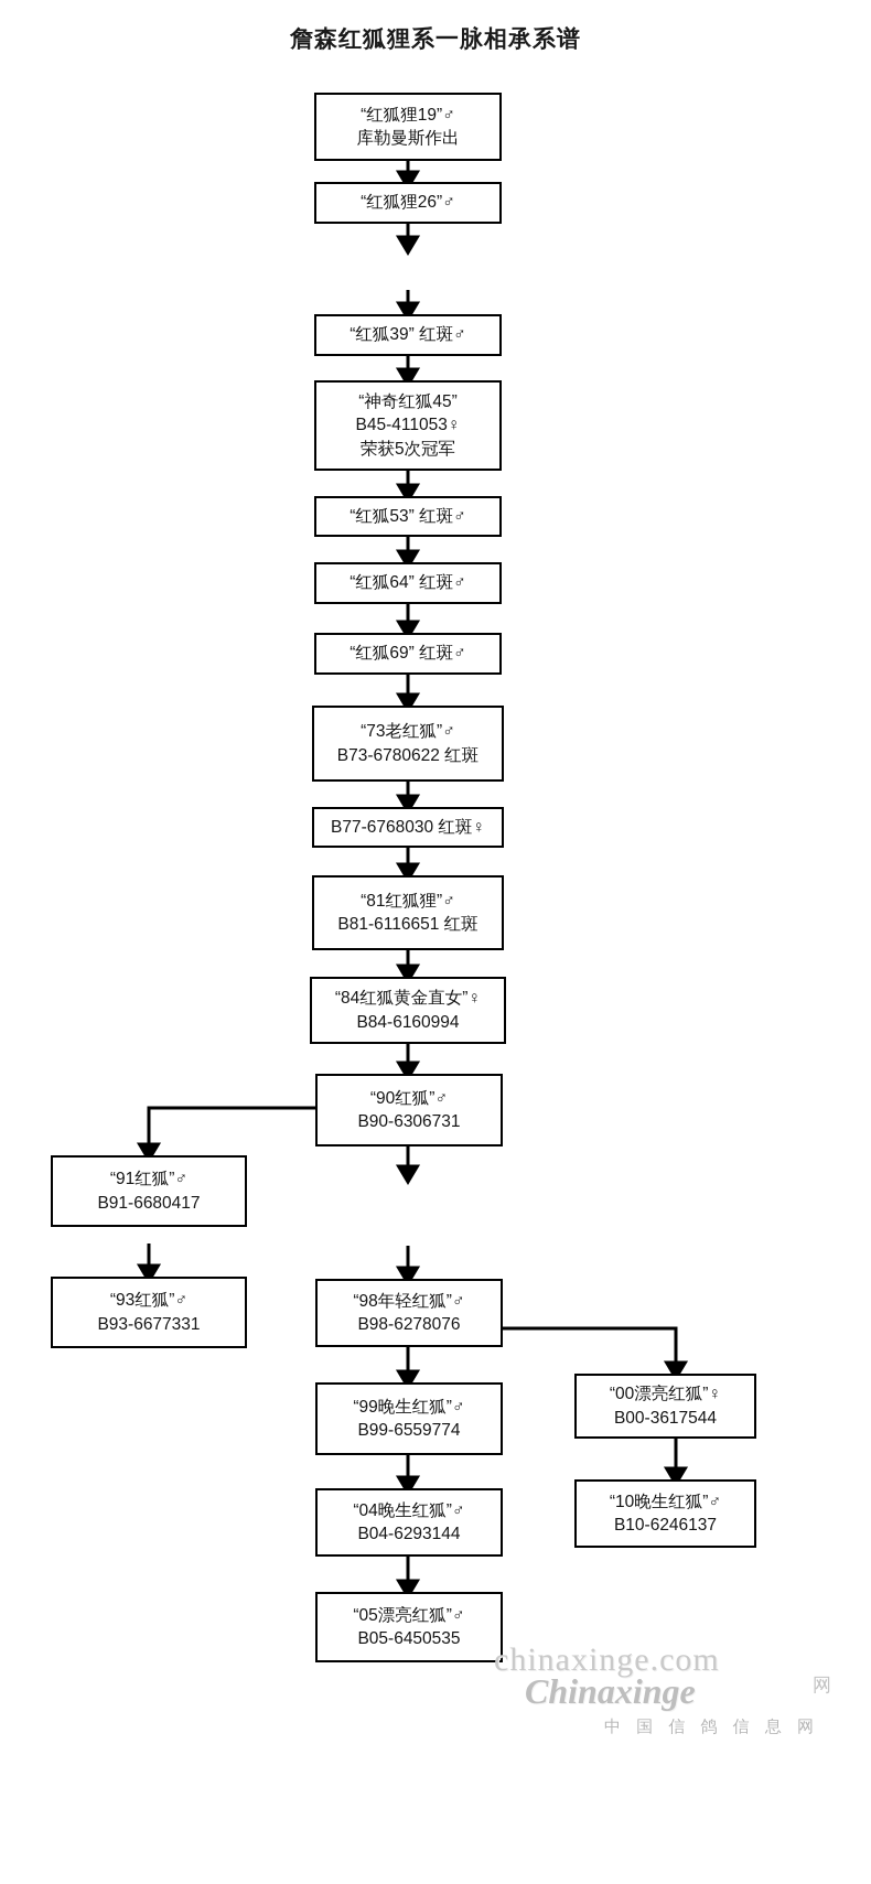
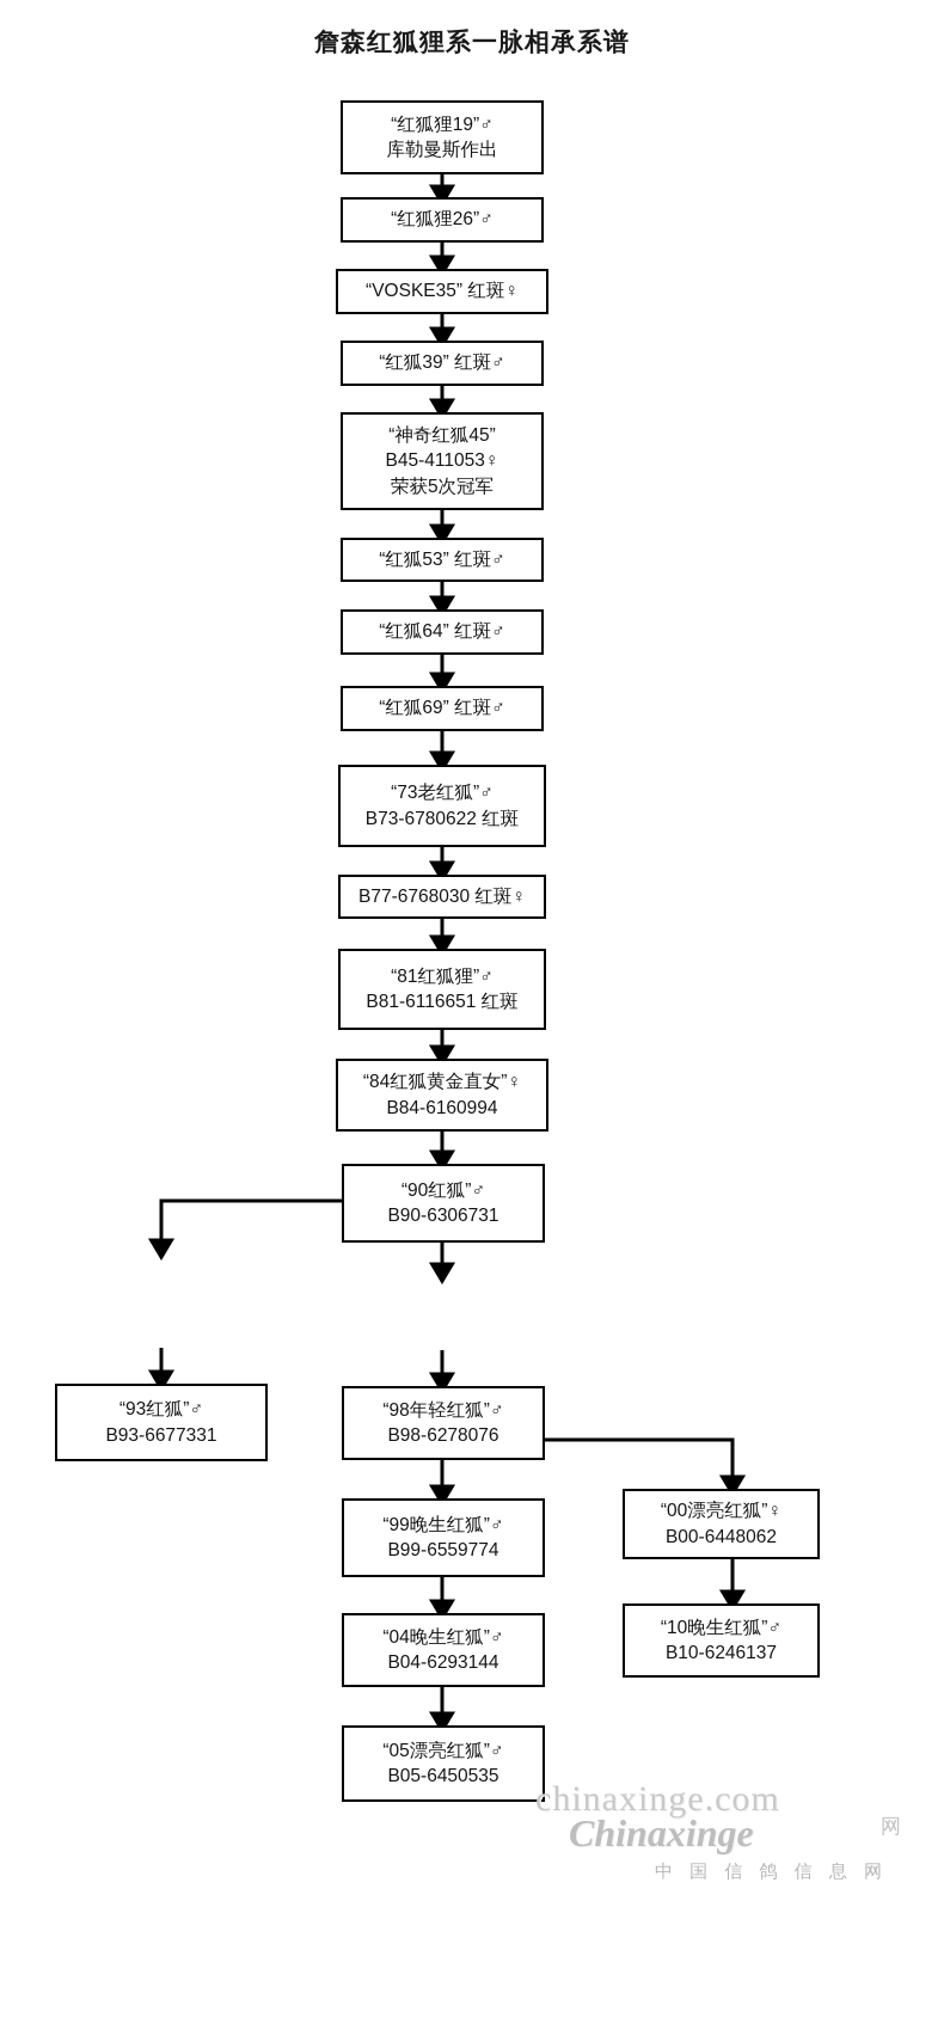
  詹森红狐狸系一脉相承系谱
  “红狐狸19”♂
  库勒曼斯作出
  “红狐狸26”♂
+ “VOSKE35” 红斑♀
  “红狐39” 红斑♂
  “神奇红狐45”
  B45-411053♀
  荣获5次冠军
  “红狐53” 红斑♂
  “红狐64” 红斑♂
  “红狐69” 红斑♂
  “73老红狐”♂
  B73-6780622 红斑
  B77-6768030 红斑♀
  “81红狐狸”♂
  B81-6116651 红斑
  “84红狐黄金直女”♀
  B84-6160994
  “90红狐”♂
  B90-6306731
- “91红狐”♂
- B91-6680417
  “93红狐”♂
  B93-6677331
  “98年轻红狐”♂
  B98-6278076
  “99晚生红狐”♂
  B99-6559774
  “04晚生红狐”♂
  B04-6293144
  “05漂亮红狐”♂
  B05-6450535
  “00漂亮红狐”♀
- B00-3617544
+ B00-6448062
  “10晚生红狐”♂
  B10-6246137
  chinaxinge.com
  Chinaxinge
  中 国 信 鸽 信 息 网
  网
